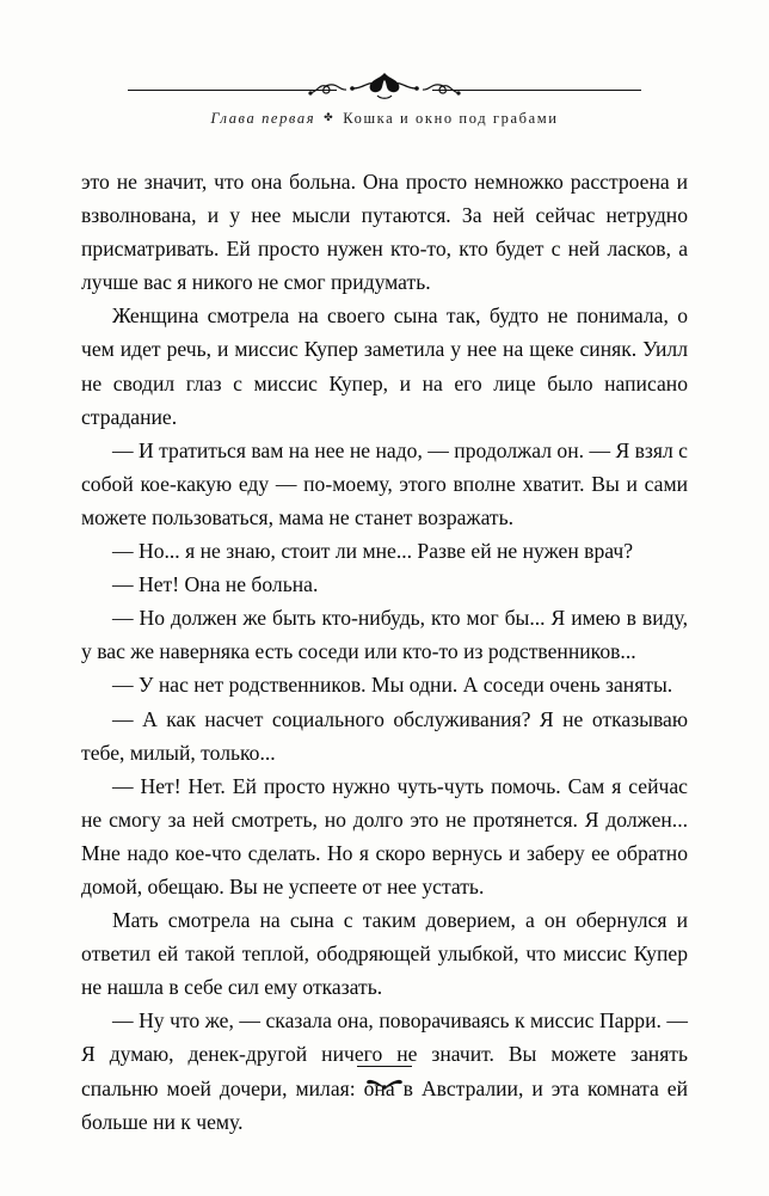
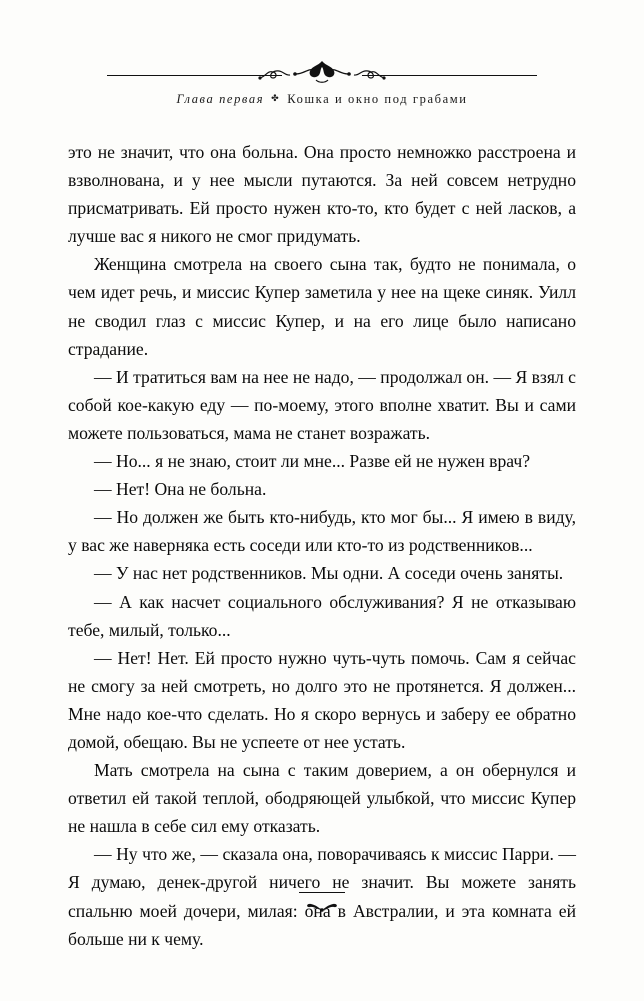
  Глава первая ✤ Кошка и окно под грабами
- это не значит, что она больна. Она просто немножко расстроена и взволнована, и у нее мысли путаются. За ней сейчас нетрудно присматривать. Ей просто нужен кто-то, кто будет с ней ласков, а лучше вас я никого не смог придумать.
+ это не значит, что она больна. Она просто немножко расстроена и взволнована, и у нее мысли путаются. За ней совсем нетрудно присматривать. Ей просто нужен кто-то, кто будет с ней ласков, а лучше вас я никого не смог придумать.
  Женщина смотрела на своего сына так, будто не понимала, о чем идет речь, и миссис Купер заметила у нее на щеке синяк. Уилл не сводил глаз с миссис Купер, и на его лице было написано страдание.
  — И тратиться вам на нее не надо, — продолжал он. — Я взял с собой кое-какую еду — по-моему, этого вполне хватит. Вы и сами можете пользоваться, мама не станет возражать.
  — Но... я не знаю, стоит ли мне... Разве ей не нужен врач?
  — Нет! Она не больна.
  — Но должен же быть кто-нибудь, кто мог бы... Я имею в виду, у вас же наверняка есть соседи или кто-то из родственников...
  — У нас нет родственников. Мы одни. А соседи очень заняты.
  — А как насчет социального обслуживания? Я не отказываю тебе, милый, только...
  — Нет! Нет. Ей просто нужно чуть-чуть помочь. Сам я сейчас не смогу за ней смотреть, но долго это не протянется. Я должен... Мне надо кое-что сделать. Но я скоро вернусь и заберу ее обратно домой, обещаю. Вы не успеете от нее устать.
  Мать смотрела на сына с таким доверием, а он обернулся и ответил ей такой теплой, ободряющей улыбкой, что миссис Купер не нашла в себе сил ему отказать.
  — Ну что же, — сказала она, поворачиваясь к миссис Парри. — Я думаю, денек-другой ничего не значит. Вы можете занять спальню моей дочери, милая: она в Австралии, и эта комната ей больше ни к чему.
